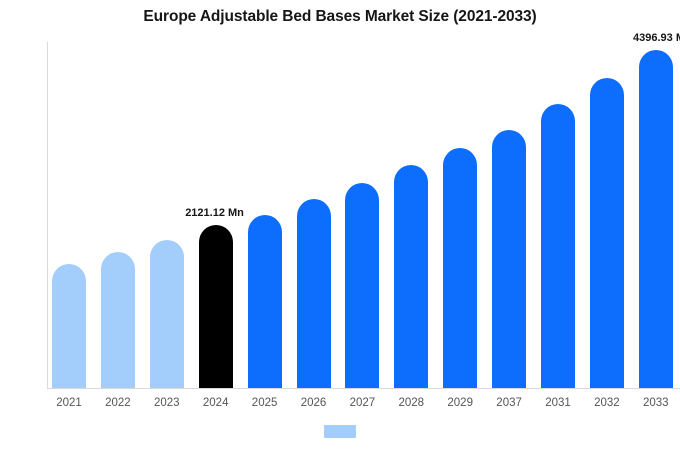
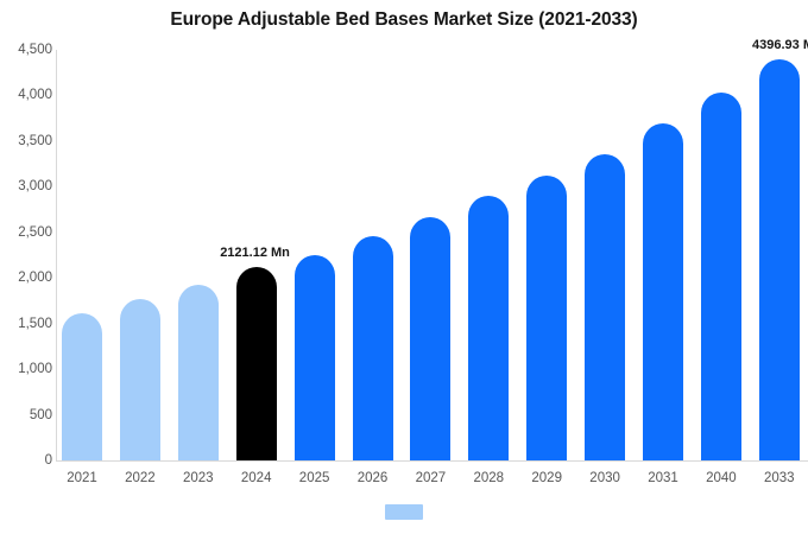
  Europe Adjustable Bed Bases Market Size (2021-2033)
+ 0
+ 500
+ 1,000
+ 1,500
+ 2,000
+ 2,500
+ 3,000
+ 3,500
+ 4,000
+ 4,500
  2021
  2022
  2023
  2024
  2025
  2026
  2027
  2028
  2029
- 2037
+ 2030
  2031
- 2032
+ 2040
  2033
  2121.12 Mn
  4396.93
